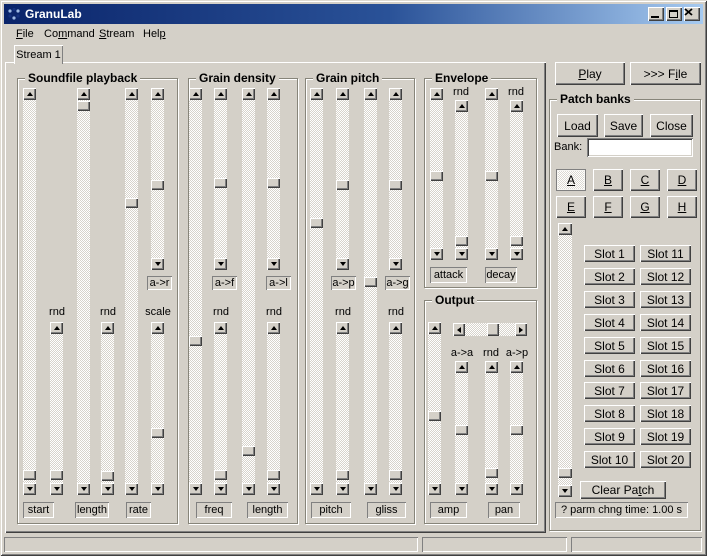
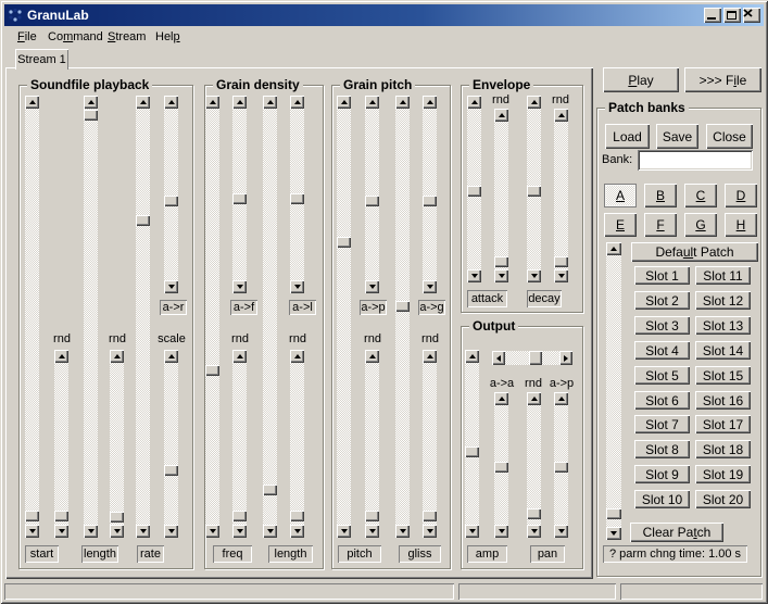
  GranuLab
  File
  Command
  Stream
  Help
  Stream 1
  Soundfile playback
  Grain density
  Grain pitch
  Envelope
  Output
  Patch banks
  rnd
  rnd
  scale
  rnd
  rnd
  rnd
  rnd
  rnd
  rnd
  a->a
  rnd
  a->p
  a->r
  a->f
  a->l
  a->p
  a->g
  start
  length
  rate
  freq
  length
  pitch
  gliss
  attack
  decay
  amp
  pan
  P
  lay
  >>> F
  i
  le
  Load
  Save
  Close
  Bank:
  A
  B
  C
  D
  E
  F
  G
  H
+ Defa
+ ul
+ t Patch
  Slot 1
  Slot 2
  Slot 3
  Slot 4
  Slot 5
  Slot 6
  Slot 7
  Slot 8
  Slot 9
  Slot 10
  Slot 11
  Slot 12
  Slot 13
  Slot 14
  Slot 15
  Slot 16
  Slot 17
  Slot 18
  Slot 19
  Slot 20
  Clear Pa
  t
  ch
  ? parm chng time: 1.00 s
